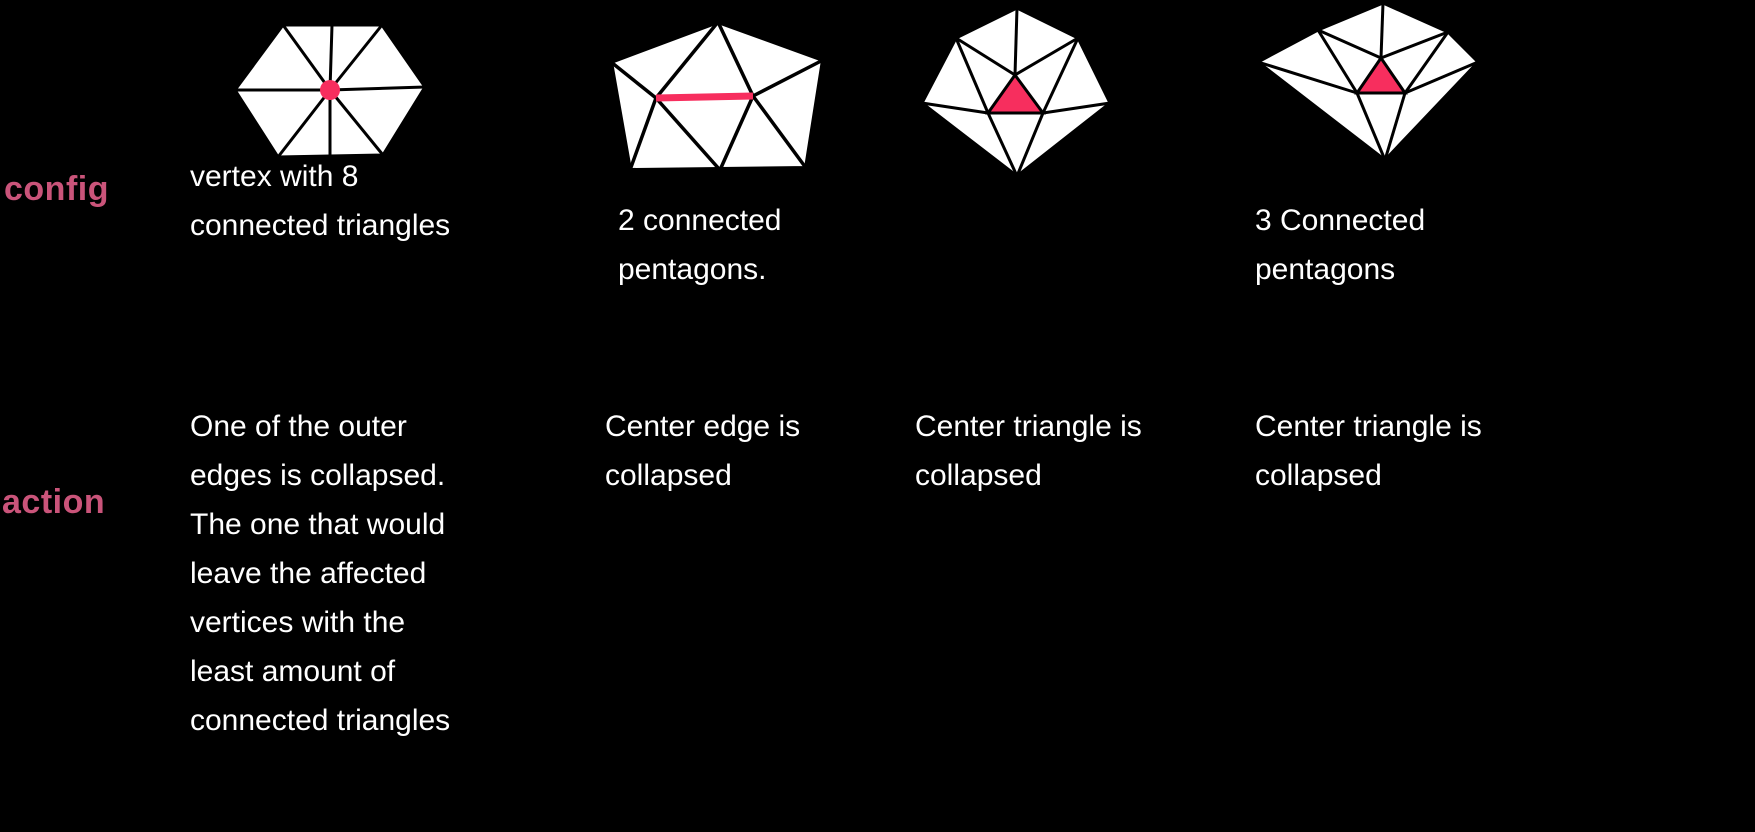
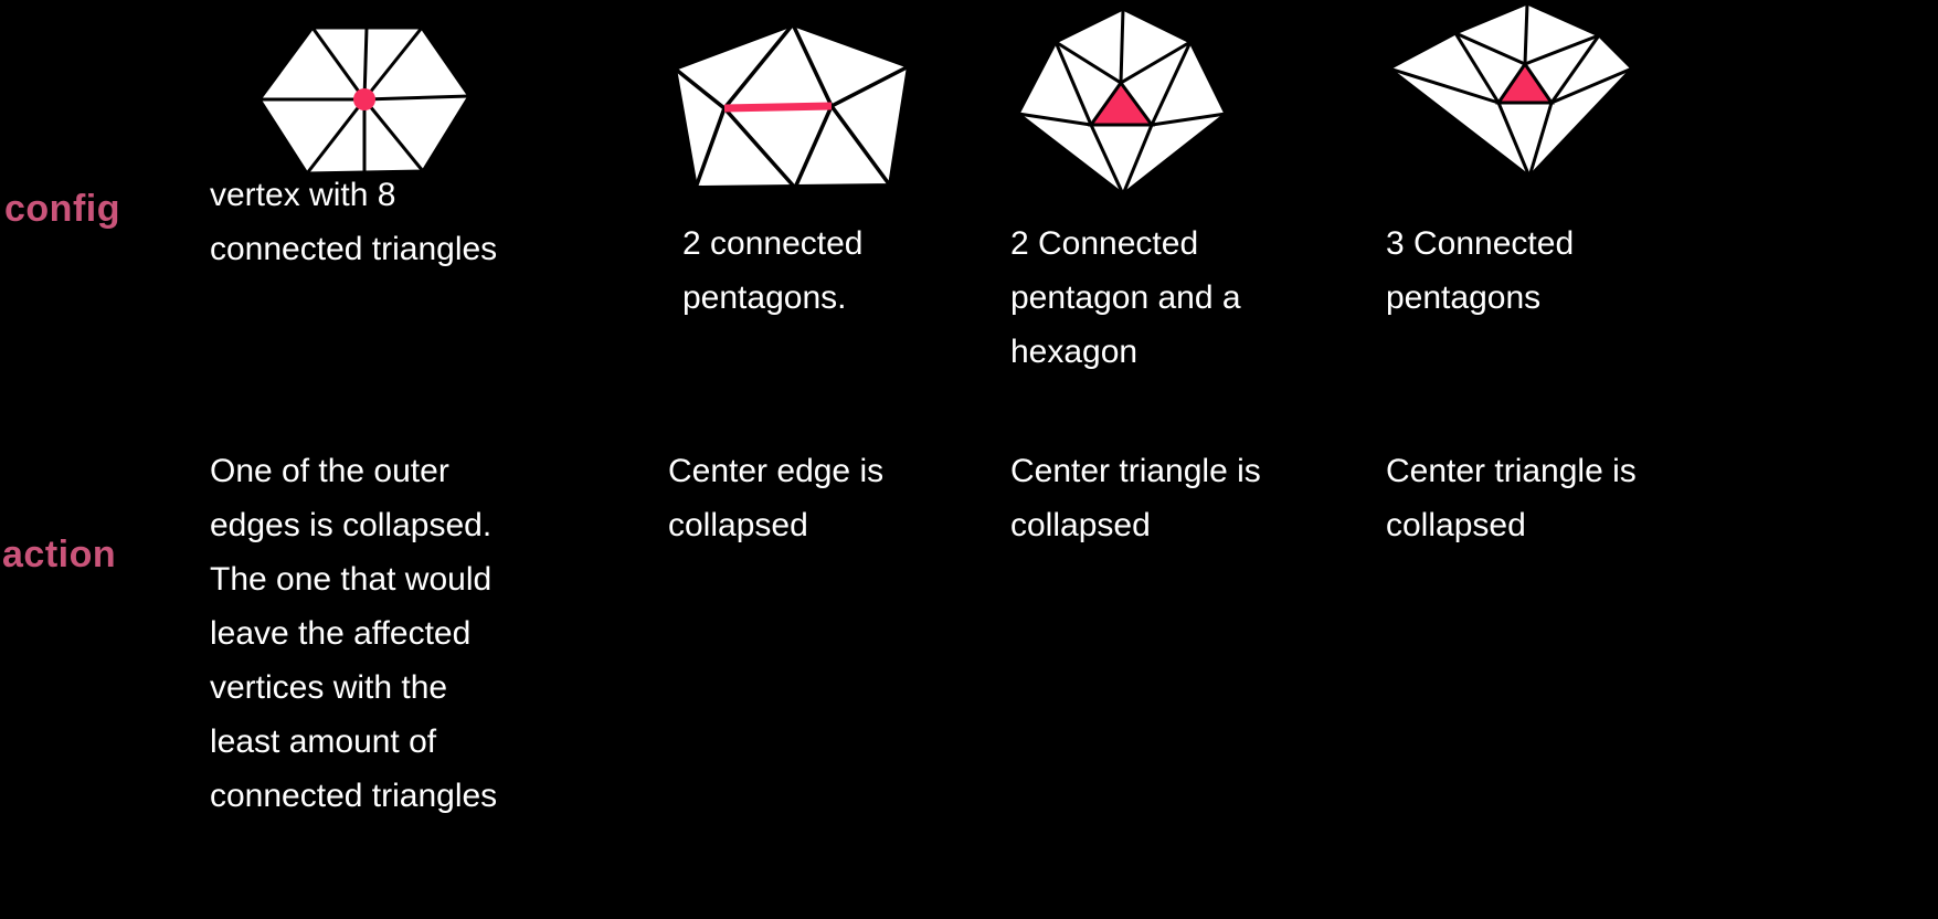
  config
  action
  vertex with 8
  connected triangles
  2 connected
  pentagons.
+ 2 Connected
+ pentagon and a
+ hexagon
  3 Connected
  pentagons
  One of the outer
  edges is collapsed.
  The one that would
  leave the affected
  vertices with the
  least amount of
  connected triangles
  Center edge is
  collapsed
  Center triangle is
  collapsed
  Center triangle is
  collapsed
